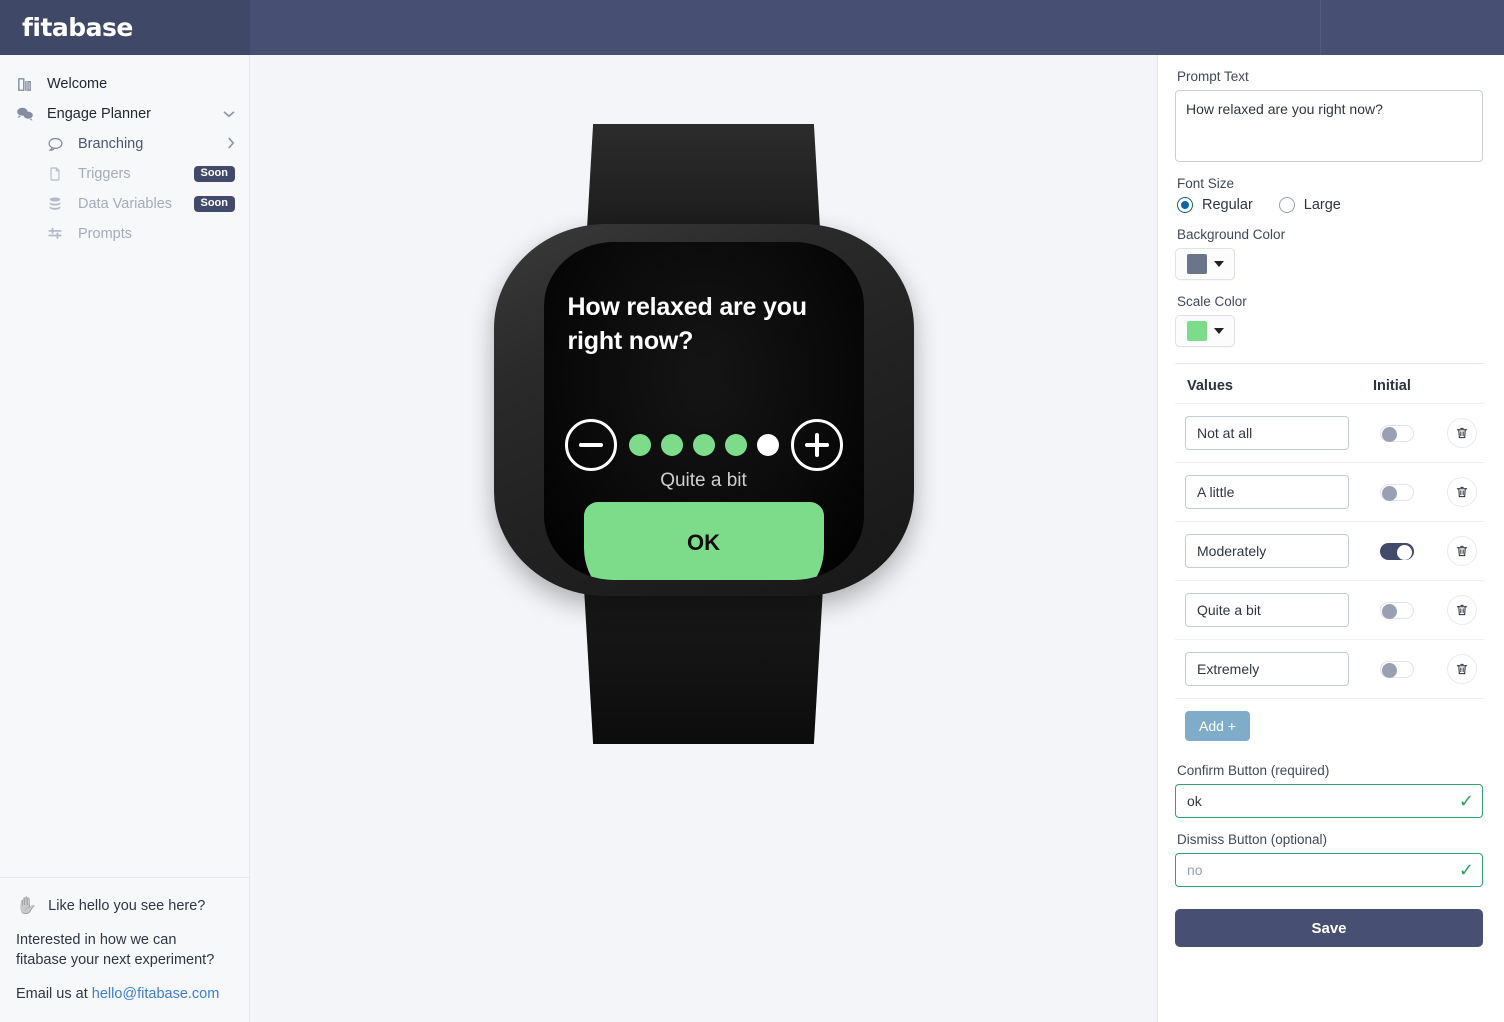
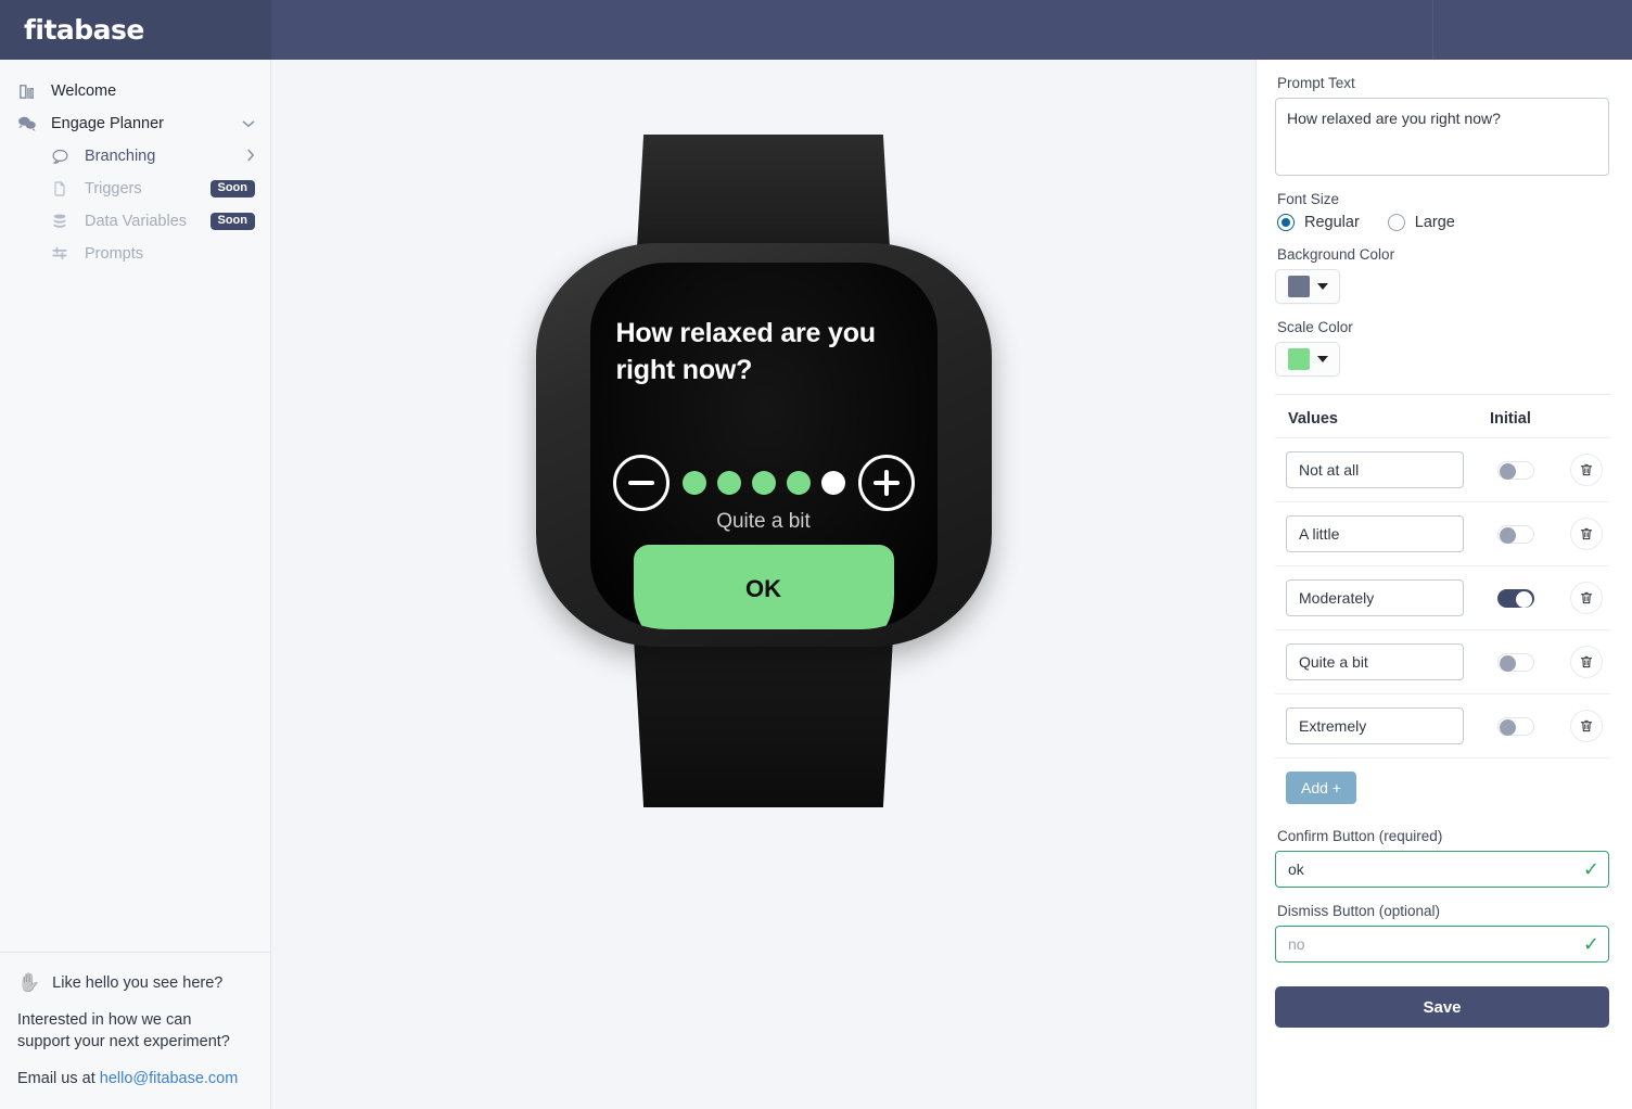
  fitabase
  Welcome
  Engage Planner
  Branching
  Triggers
  Soon
  Data Variables
  Soon
  Prompts
  ✋
  Like hello you see here?
- Interested in how we can fitabase your next experiment?
+ Interested in how we can support your next experiment?
  Email us at hello@fitabase.com
  How relaxed are you right now?
  Quite a bit
  OK
  Prompt Text
  How relaxed are you right now?
  Font Size
  Regular
  Large
  Background Color
  Scale Color
  Values
  Initial
  Not at all
  A little
  Moderately
  Quite a bit
  Extremely
  Add +
  Confirm Button (required)
  ok
  ✓
  Dismiss Button (optional)
  no
  ✓
  Save
